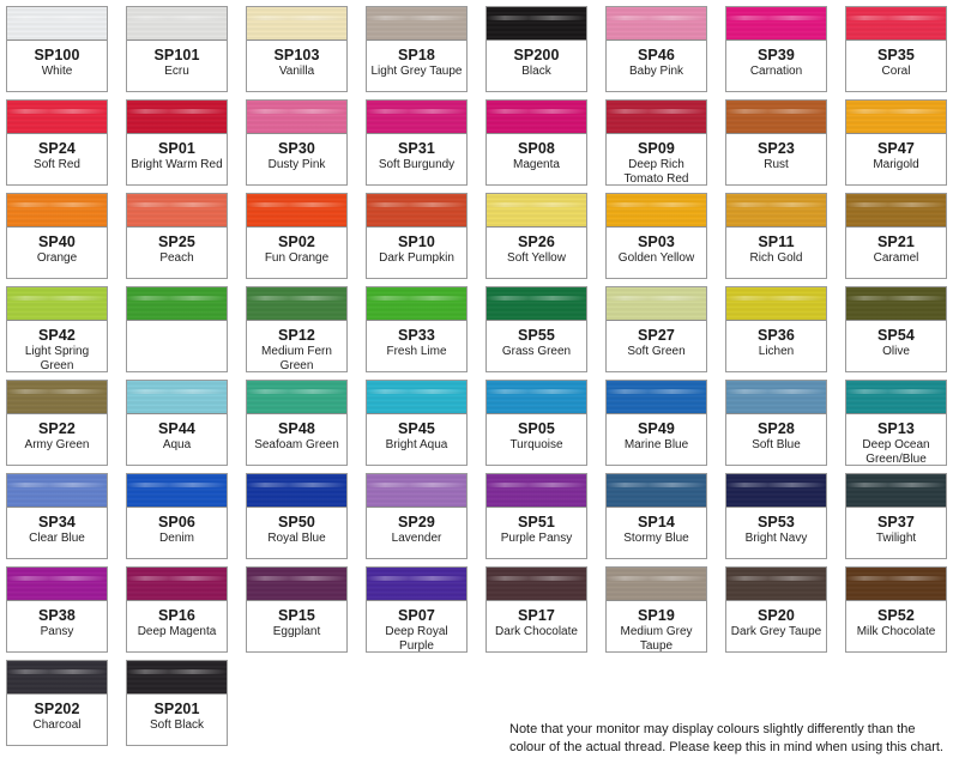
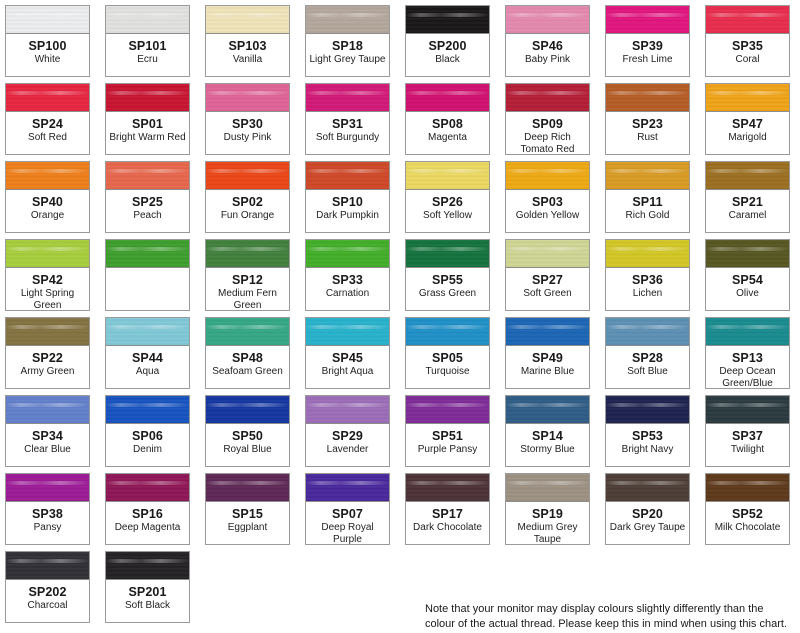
  SP100
  White
  SP101
  Ecru
  SP103
  Vanilla
  SP18
  Light Grey Taupe
  SP200
  Black
  SP46
  Baby Pink
  SP39
- Carnation
+ Fresh Lime
  SP35
  Coral
  SP24
  Soft Red
  SP01
  Bright Warm Red
  SP30
  Dusty Pink
  SP31
  Soft Burgundy
  SP08
  Magenta
  SP09
  Deep Rich Tomato Red
  SP23
  Rust
  SP47
  Marigold
  SP40
  Orange
  SP25
  Peach
  SP02
  Fun Orange
  SP10
  Dark Pumpkin
  SP26
  Soft Yellow
  SP03
  Golden Yellow
  SP11
  Rich Gold
  SP21
  Caramel
  SP42
  Light Spring Green
  SP12
  Medium Fern Green
  SP33
- Fresh Lime
+ Carnation
  SP55
  Grass Green
  SP27
  Soft Green
  SP36
  Lichen
  SP54
  Olive
  SP22
  Army Green
  SP44
  Aqua
  SP48
  Seafoam Green
  SP45
  Bright Aqua
  SP05
  Turquoise
  SP49
  Marine Blue
  SP28
  Soft Blue
  SP13
  Deep Ocean Green/Blue
  SP34
  Clear Blue
  SP06
  Denim
  SP50
  Royal Blue
  SP29
  Lavender
  SP51
  Purple Pansy
  SP14
  Stormy Blue
  SP53
  Bright Navy
  SP37
  Twilight
  SP38
  Pansy
  SP16
  Deep Magenta
  SP15
  Eggplant
  SP07
  Deep Royal Purple
  SP17
  Dark Chocolate
  SP19
  Medium Grey Taupe
  SP20
  Dark Grey Taupe
  SP52
  Milk Chocolate
  SP202
  Charcoal
  SP201
  Soft Black
  Note that your monitor may display colours slightly differently than the colour of the actual thread. Please keep this in mind when using this chart.
